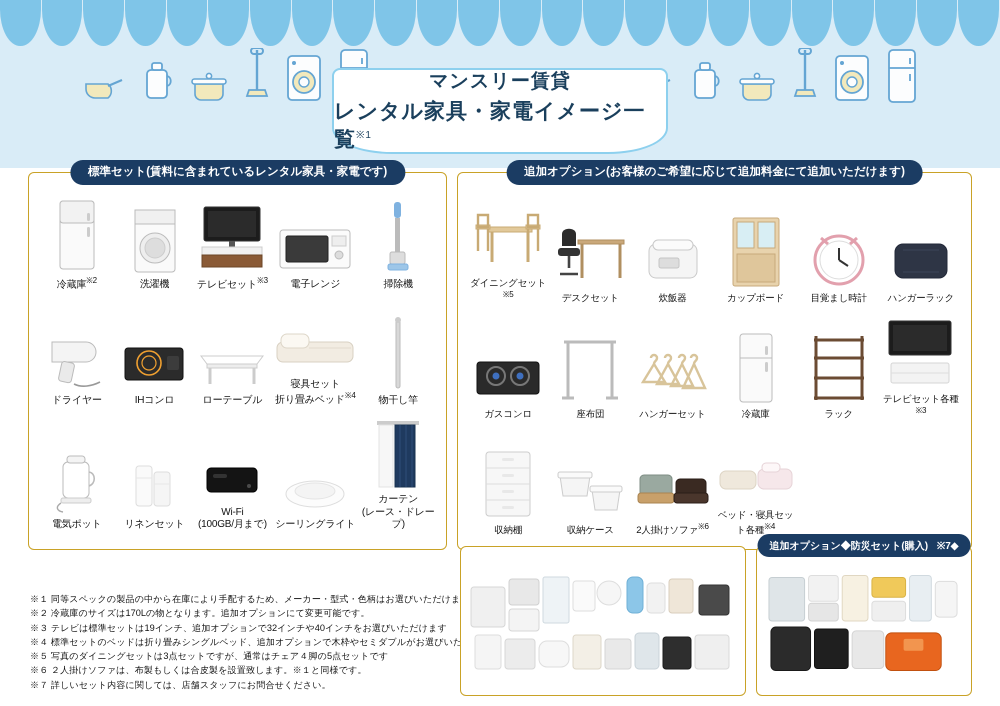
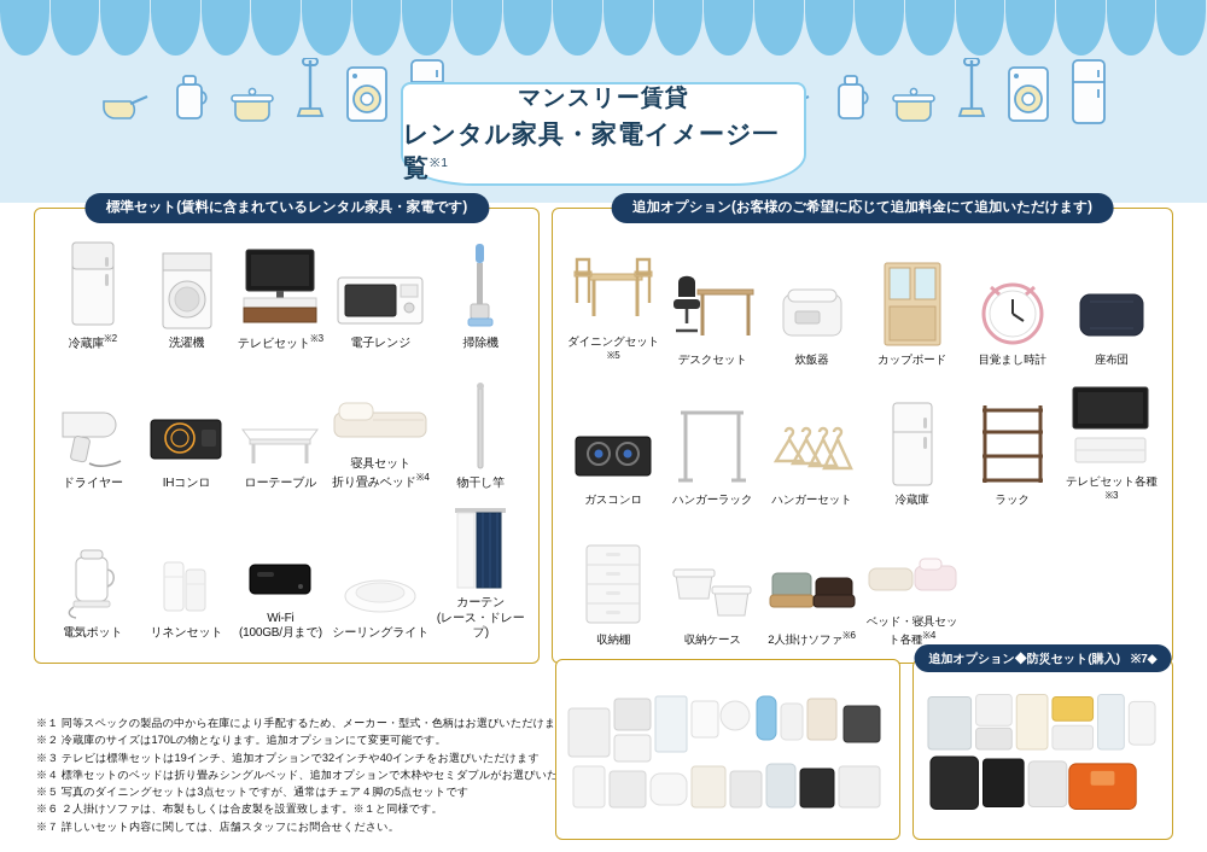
  マンスリー賃貸
  レンタル家具・家電イメージ一覧※1
  標準セット(賃料に含まれているレンタル家具・家電です)
  冷蔵庫※2
  洗濯機
  テレビセット※3
  電子レンジ
  掃除機
  ドライヤー
  IHコンロ
  ローテーブル
  寝具セット
  折り畳みベッド※4
  物干し竿
  電気ポット
  リネンセット
  Wi-Fi
  (100GB/月まで)
  シーリングライト
  カーテン
  (レース・ドレープ)
  追加オプション(お客様のご希望に応じて追加料金にて追加いただけます)
  ダイニングセット※5
  デスクセット
  炊飯器
  カップボード
  目覚まし時計
- ハンガーラック
+ 座布団
  ガスコンロ
- 座布団
+ ハンガーラック
  ハンガーセット
  冷蔵庫
  ラック
  テレビセット各種※3
  収納棚
  収納ケース
  2人掛けソファ※6
  ベッド・寝具セット各種※4
  ※１ 同等スペックの製品の中から在庫により手配するため、メーカー・型式・色柄はお選びいただけま
  ※２ 冷蔵庫のサイズは170Lの物となります。追加オプションにて変更可能です。
  ※３ テレビは標準セットは19インチ、追加オプションで32インチや40インチをお選びいただけます
  ※４ 標準セットのベッドは折り畳みシングルベッド、追加オプションで木枠やセミダブルがお選びいた
  ※５ 写真のダイニングセットは3点セットですが、通常はチェア４脚の5点セットです
  ※６ ２人掛けソファは、布製もしくは合皮製を設置致します。※１と同様です。
  ※７ 詳しいセット内容に関しては、店舗スタッフにお問合せください。
  追加オプション◆防災セット(購入) ※7◆
